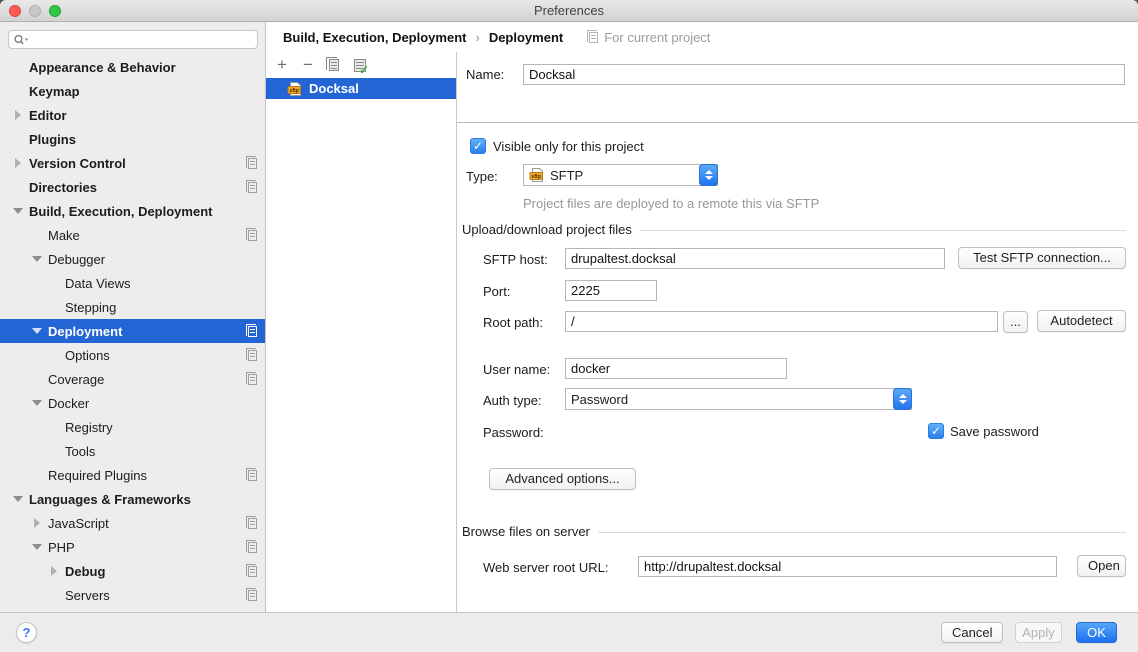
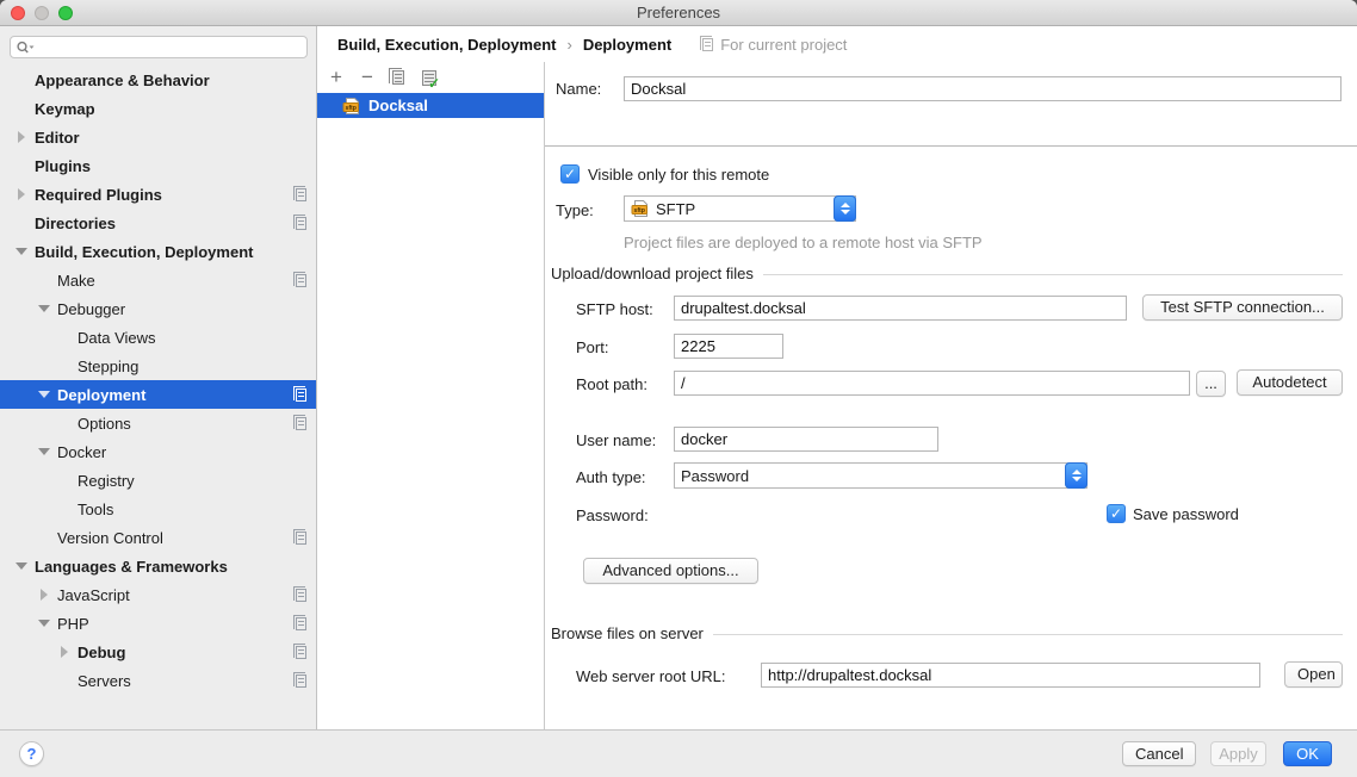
  Preferences
  Appearance & Behavior
  Keymap
  Editor
  Plugins
- Version Control
+ Required Plugins
  Directories
  Build, Execution, Deployment
  Make
  Debugger
  Data Views
  Stepping
  Deployment
  Options
- Coverage
  Docker
  Registry
  Tools
- Required Plugins
+ Version Control
  Languages & Frameworks
  JavaScript
  PHP
  Debug
  Servers
  Build, Execution, Deployment
  ›
  Deployment
  For current project
  +
  −
  ✓
  Docksal
  Name:
  Docksal
  ✓
- Visible only for this project
+ Visible only for this remote
  Type:
  SFTP
- Project files are deployed to a remote this via SFTP
+ Project files are deployed to a remote host via SFTP
  Upload/download project files
  SFTP host:
  drupaltest.docksal
  Test SFTP connection...
  Port:
  2225
  Root path:
  /
  ...
  Autodetect
  User name:
  docker
  Auth type:
  Password
  Password:
  ✓
  Save password
  Advanced options...
  Browse files on server
  Web server root URL:
  http://drupaltest.docksal
  Open
  ?
  Cancel
  Apply
  OK
